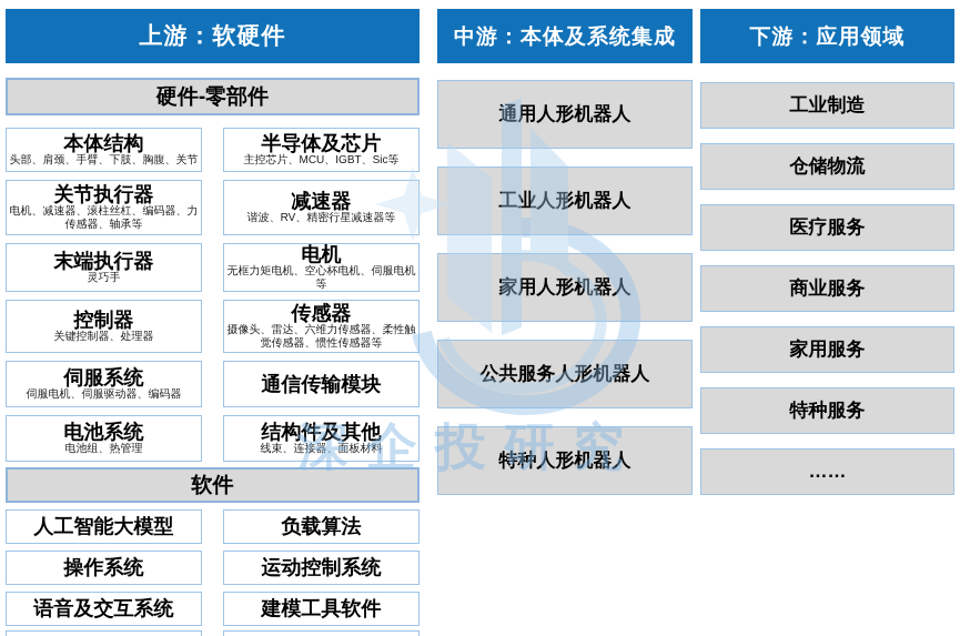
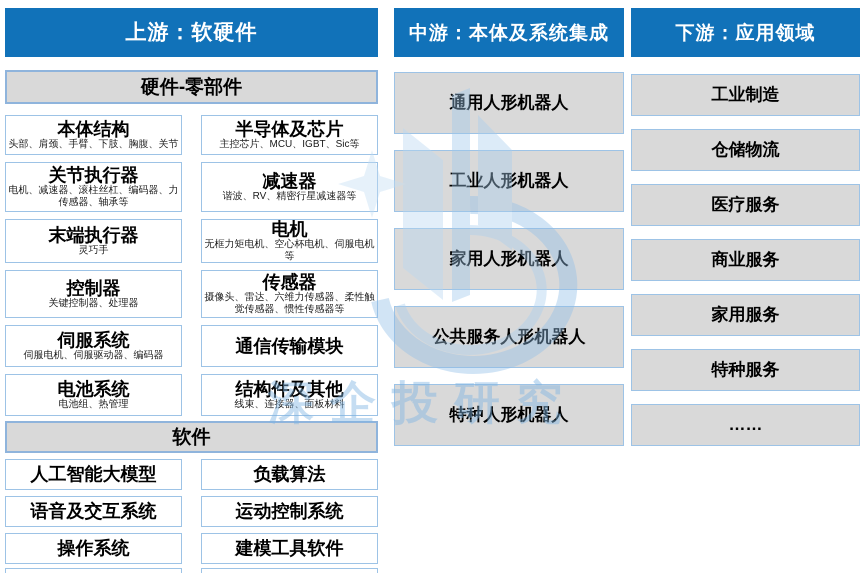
  上游：软硬件
  硬件-零部件
  本体结构
  头部、肩颈、手臂、下肢、胸腹、关节
  半导体及芯片
  主控芯片、MCU、IGBT、Sic等
  关节执行器
  电机、减速器、滚柱丝杠、编码器、力传感器、轴承等
  减速器
  谐波、RV、精密行星减速器等
  末端执行器
  灵巧手
  电机
  无框力矩电机、空心杯电机、伺服电机等
  控制器
  关键控制器、处理器
  传感器
  摄像头、雷达、六维力传感器、柔性触觉传感器、惯性传感器等
  伺服系统
  伺服电机、伺服驱动器、编码器
  通信传输模块
  电池系统
  电池组、热管理
  结构件及其他
  线束、连接器、面板材料
  软件
  人工智能大模型
  负载算法
- 操作系统
+ 语音及交互系统
  运动控制系统
- 语音及交互系统
+ 操作系统
  建模工具软件
  中游：本体及系统集成
  通用人形机器人
  工业人形机器人
  家用人形机器人
  公共服务人形机器人
  特种人形机器人
  下游：应用领域
  工业制造
  仓储物流
  医疗服务
  商业服务
  家用服务
  特种服务
  ……
  深企投研究
